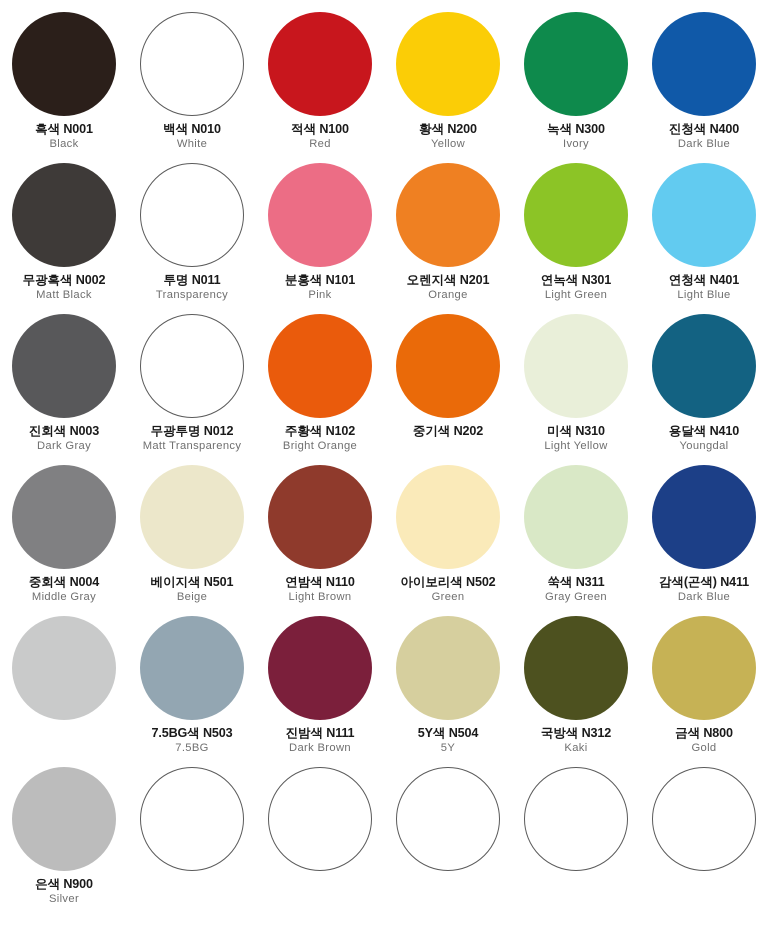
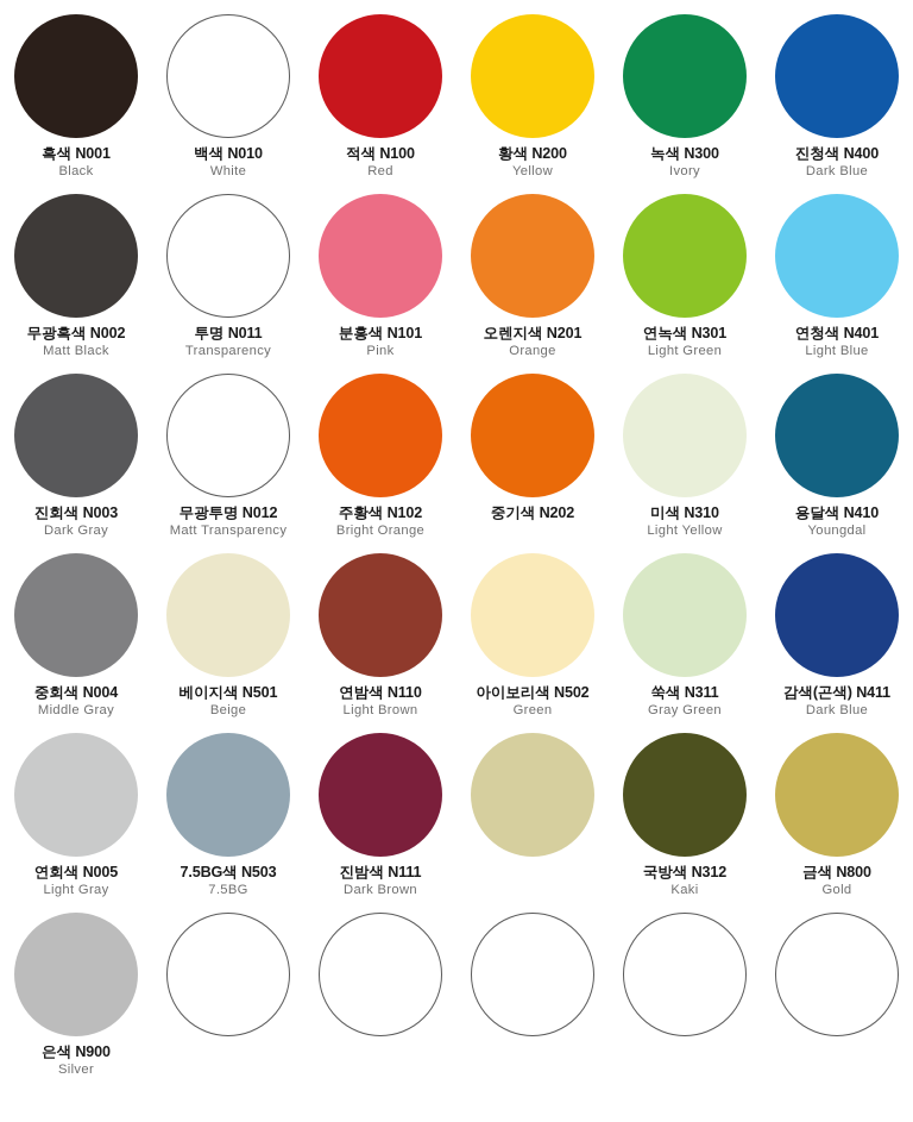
  흑색 N001
  Black
  백색 N010
  White
  적색 N100
  Red
  황색 N200
  Yellow
  녹색 N300
  Ivory
  진청색 N400
  Dark Blue
  무광흑색 N002
  Matt Black
  투명 N011
  Transparency
  분홍색 N101
  Pink
  오렌지색 N201
  Orange
  연녹색 N301
  Light Green
  연청색 N401
  Light Blue
  진회색 N003
  Dark Gray
  무광투명 N012
  Matt Transparency
  주황색 N102
  Bright Orange
  중기색 N202
  미색 N310
  Light Yellow
  용달색 N410
  Youngdal
  중회색 N004
  Middle Gray
  베이지색 N501
  Beige
  연밤색 N110
  Light Brown
  아이보리색 N502
  Green
  쑥색 N311
  Gray Green
  감색(곤색) N411
  Dark Blue
+ 연회색 N005
+ Light Gray
  7.5BG색 N503
  7.5BG
  진밤색 N111
  Dark Brown
- 5Y색 N504
- 5Y
  국방색 N312
  Kaki
  금색 N800
  Gold
  은색 N900
  Silver
